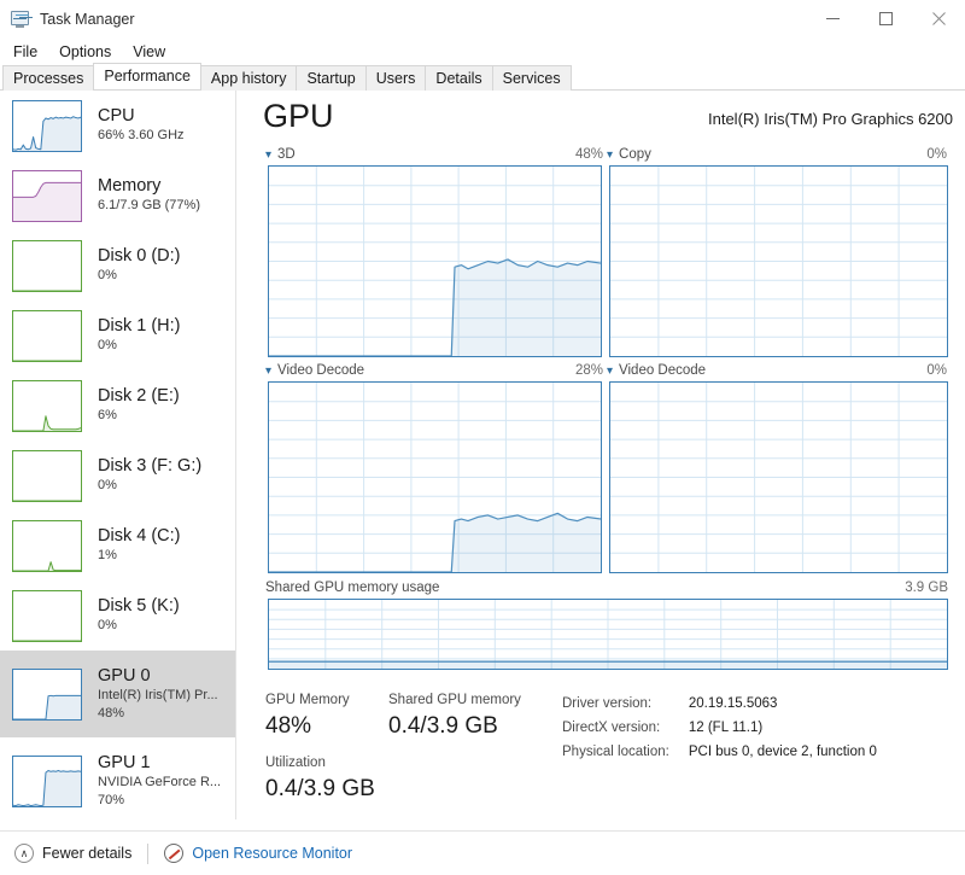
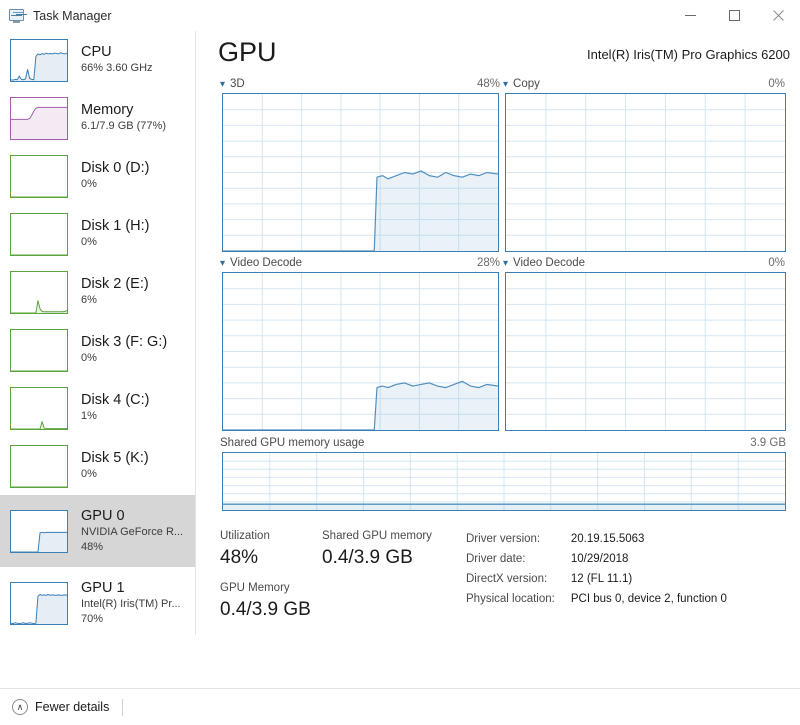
  Task Manager
- File
- Options
- View
- Processes
- Performance
- App history
- Startup
- Users
- Details
- Services
  CPU
  66% 3.60 GHz
  Memory
  6.1/7.9 GB (77%)
  Disk 0 (D:)
  0%
  Disk 1 (H:)
  0%
  Disk 2 (E:)
  6%
  Disk 3 (F: G:)
  0%
  Disk 4 (C:)
  1%
  Disk 5 (K:)
  0%
  GPU 0
- Intel(R) Iris(TM) Pr...
+ NVIDIA GeForce R...
  48%
  GPU 1
- NVIDIA GeForce R...
+ Intel(R) Iris(TM) Pr...
  70%
  GPU
  Intel(R) Iris(TM) Pro Graphics 6200
  ▾ 3D
  48%
  ▾ Copy
  0%
  ▾ Video Decode
  28%
  ▾ Video Decode
  0%
  Shared GPU memory usage
  3.9 GB
- GPU Memory
+ Utilization
  48%
- Utilization
+ GPU Memory
  0.4/3.9 GB
  Shared GPU memory
  0.4/3.9 GB
  Driver version:	20.19.15.5063
+ Driver date:	10/29/2018
  DirectX version:	12 (FL 11.1)
  Physical location:	PCI bus 0, device 2, function 0
  ∧
  Fewer details
- Open Resource Monitor
